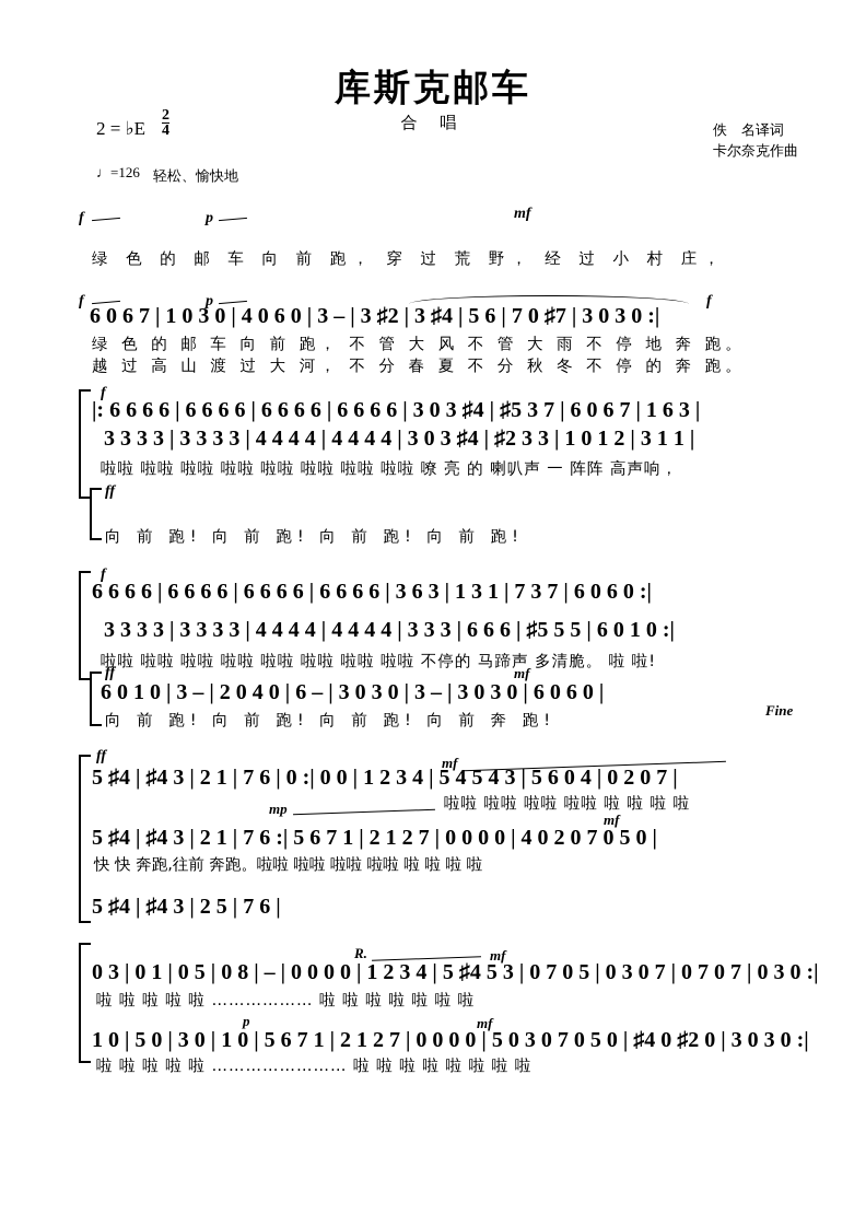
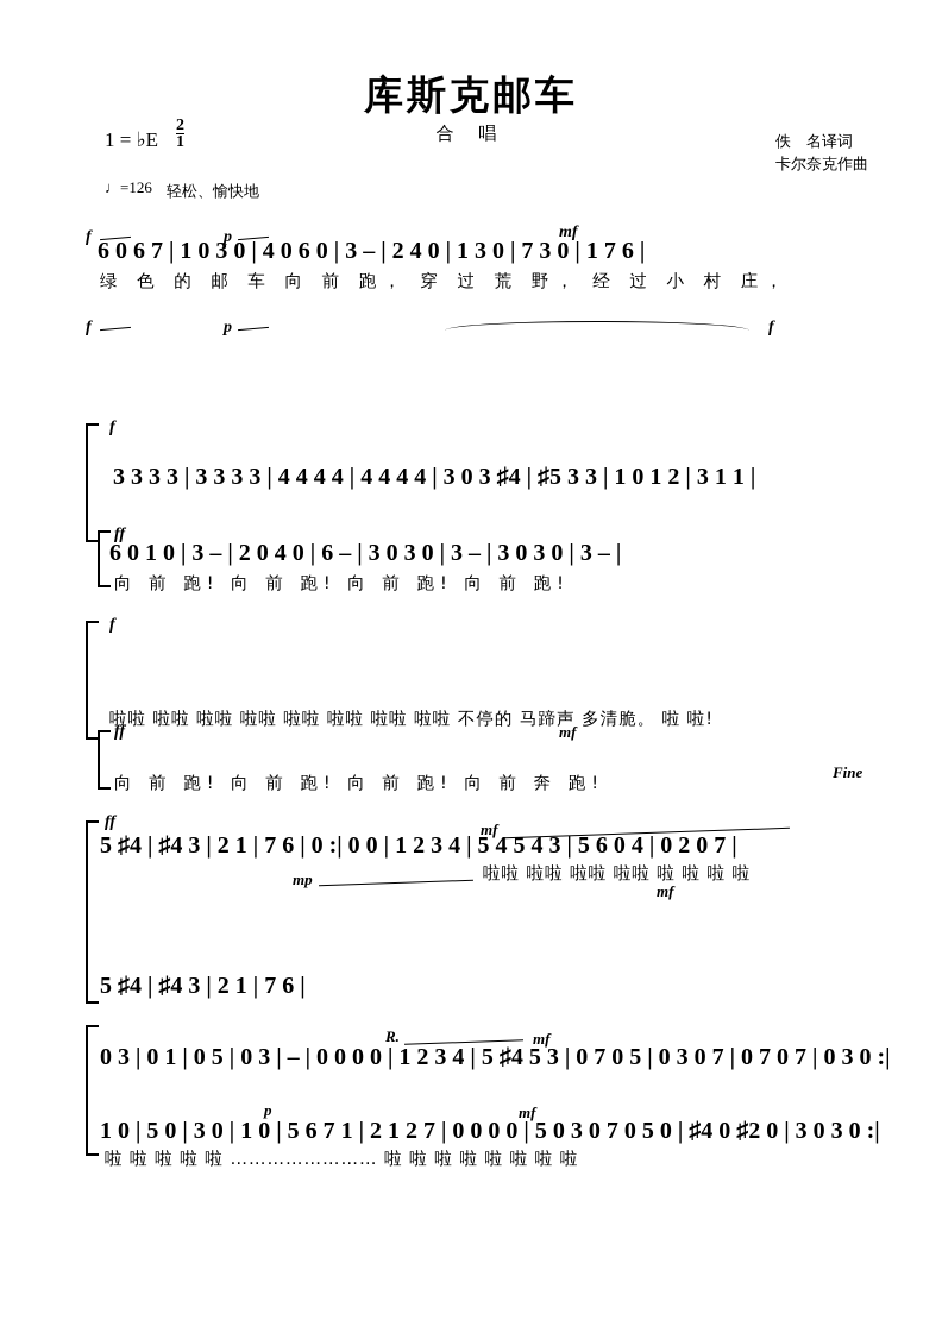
  库斯克邮车
  合 唱
- 2 = ♭E
+ 1 = ♭E
  2
- 4
+ 1
  佚 名译词
  卡尔奈克作曲
  ♩=126
  轻松、愉快地
  f
  p
  mf
+ 6 0 6 7 | 1 0 3 0 | 4 0 6 0 | 3 – | 2 4 0 | 1 3 0 | 7 3 0 | 1 7 6 |
  绿 色 的 邮 车 向 前 跑， 穿 过 荒 野， 经 过 小 村 庄，
  f
  p
  f
- 6 0 6 7 | 1 0 3 0 | 4 0 6 0 | 3 – | 3 ♯2 | 3 ♯4 | 5 6 | 7 0 ♯7 | 3 0 3 0 :|
- 绿 色 的 邮 车 向 前 跑， 不 管 大 风 不 管 大 雨 不 停 地 奔 跑。
- 越 过 高 山 渡 过 大 河， 不 分 春 夏 不 分 秋 冬 不 停 的 奔 跑。
  f
- |: 6 6 6 6 | 6 6 6 6 | 6 6 6 6 | 6 6 6 6 | 3 0 3 ♯4 | ♯5 3 7 | 6 0 6 7 | 1 6 3 |
- 3 3 3 3 | 3 3 3 3 | 4 4 4 4 | 4 4 4 4 | 3 0 3 ♯4 | ♯2 3 3 | 1 0 1 2 | 3 1 1 |
+ 3 3 3 3 | 3 3 3 3 | 4 4 4 4 | 4 4 4 4 | 3 0 3 ♯4 | ♯5 3 3 | 1 0 1 2 | 3 1 1 |
- 啦啦 啦啦 啦啦 啦啦 啦啦 啦啦 啦啦 啦啦 嘹 亮 的 喇叭声 一 阵阵 高声响，
  ff
+ 6 0 1 0 | 3 – | 2 0 4 0 | 6 – | 3 0 3 0 | 3 – | 3 0 3 0 | 3 – |
  向 前 跑! 向 前 跑! 向 前 跑! 向 前 跑!
  f
- 6 6 6 6 | 6 6 6 6 | 6 6 6 6 | 6 6 6 6 | 3 6 3 | 1 3 1 | 7 3 7 | 6 0 6 0 :|
- 3 3 3 3 | 3 3 3 3 | 4 4 4 4 | 4 4 4 4 | 3 3 3 | 6 6 6 | ♯5 5 5 | 6 0 1 0 :|
  啦啦 啦啦 啦啦 啦啦 啦啦 啦啦 啦啦 啦啦 不停的 马蹄声 多清脆。 啦 啦!
  ff
  mf
- 6 0 1 0 | 3 – | 2 0 4 0 | 6 – | 3 0 3 0 | 3 – | 3 0 3 0 | 6 0 6 0 |
  向 前 跑! 向 前 跑! 向 前 跑! 向 前 奔 跑!
  Fine
  ff
  mf
  5 ♯4 | ♯4 3 | 2 1 | 7 6 | 0 :| 0 0 | 1 2 3 4 | 5 4 5 4 3 | 5 6 0 4 | 0 2 0 7 |
  啦啦 啦啦 啦啦 啦啦 啦 啦 啦 啦
  mp
  mf
- 5 ♯4 | ♯4 3 | 2 1 | 7 6 :| 5 6 7 1 | 2 1 2 7 | 0 0 0 0 | 4 0 2 0 7 0 5 0 |
- 快 快 奔跑,往前 奔跑。啦啦 啦啦 啦啦 啦啦 啦 啦 啦 啦
- 5 ♯4 | ♯4 3 | 2 5 | 7 6 |
+ 5 ♯4 | ♯4 3 | 2 1 | 7 6 |
  R.
  mf
- 0 3 | 0 1 | 0 5 | 0 8 | – | 0 0 0 0 | 1 2 3 4 | 5 ♯4 5 3 | 0 7 0 5 | 0 3 0 7 | 0 7 0 7 | 0 3 0 :|
+ 0 3 | 0 1 | 0 5 | 0 3 | – | 0 0 0 0 | 1 2 3 4 | 5 ♯4 5 3 | 0 7 0 5 | 0 3 0 7 | 0 7 0 7 | 0 3 0 :|
- 啦 啦 啦 啦 啦 ……………… 啦 啦 啦 啦 啦 啦 啦
  p
  mf
  1 0 | 5 0 | 3 0 | 1 0 | 5 6 7 1 | 2 1 2 7 | 0 0 0 0 | 5 0 3 0 7 0 5 0 | ♯4 0 ♯2 0 | 3 0 3 0 :|
  啦 啦 啦 啦 啦 …………………… 啦 啦 啦 啦 啦 啦 啦 啦
